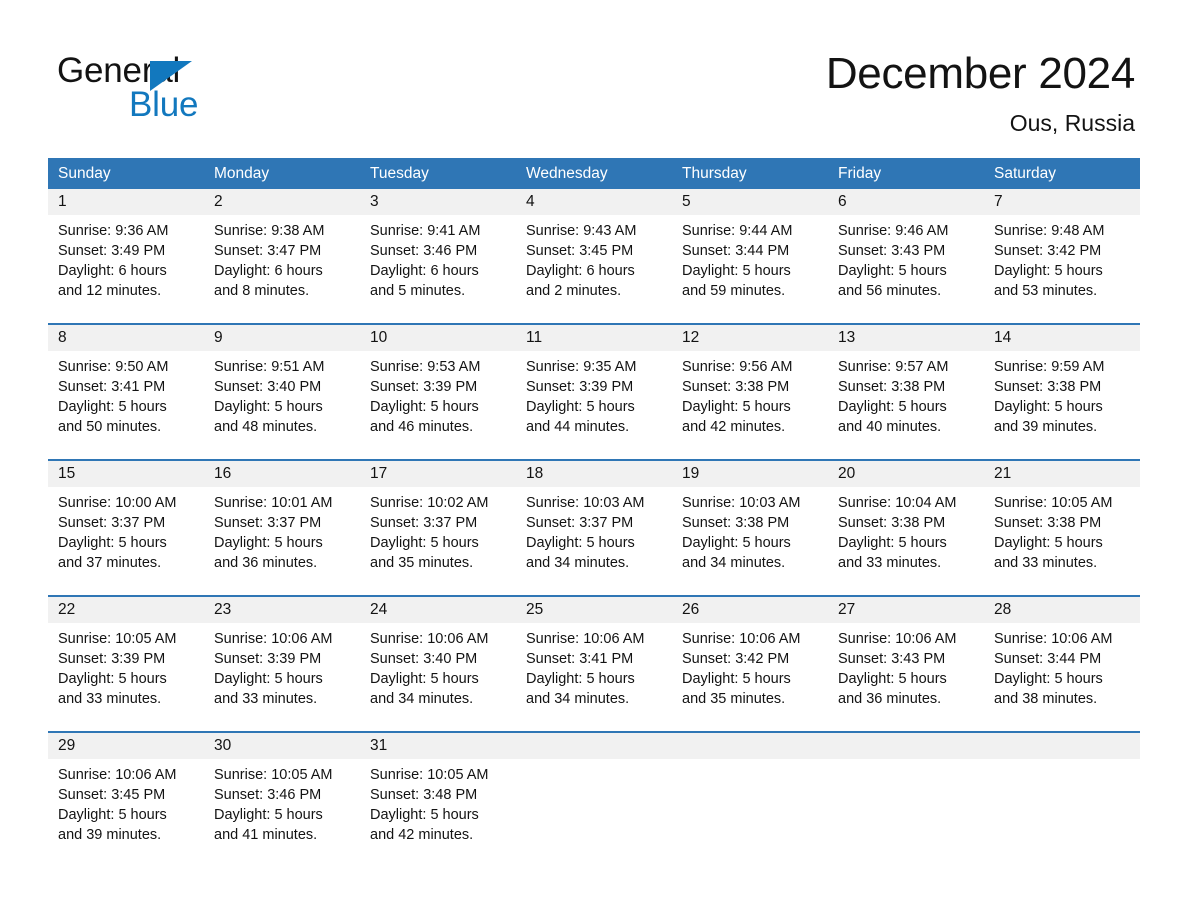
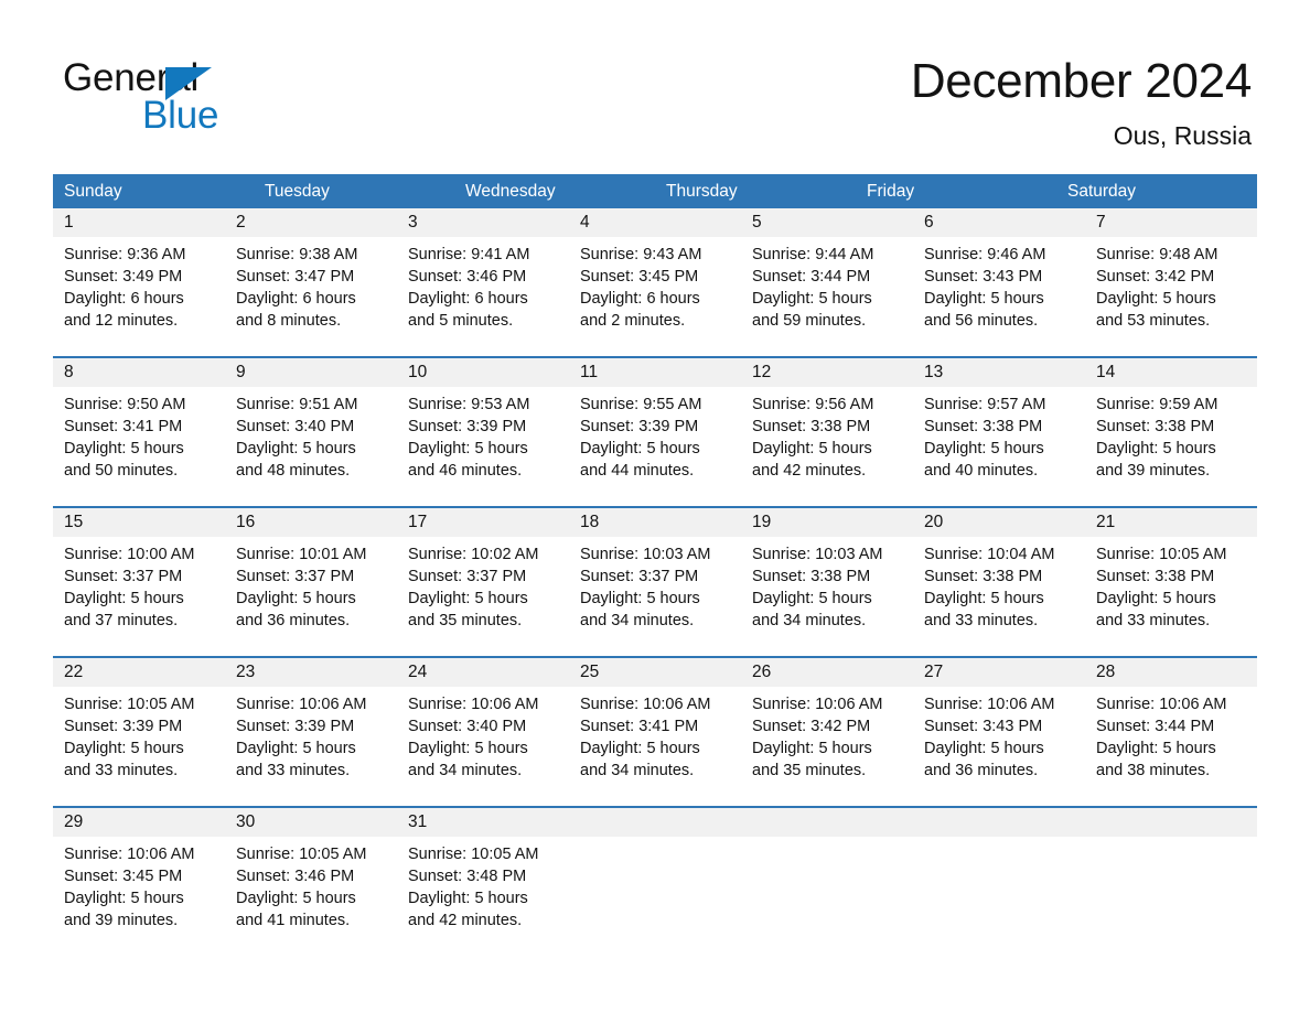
  General
  Blue
  December 2024
  Ous, Russia
  Sunday
- Monday
  Tuesday
  Wednesday
  Thursday
  Friday
  Saturday
  1
  2
  3
  4
  5
  6
  7
  Sunrise: 9:36 AM
  Sunset: 3:49 PM
  Daylight: 6 hours
  and 12 minutes.
  Sunrise: 9:38 AM
  Sunset: 3:47 PM
  Daylight: 6 hours
  and 8 minutes.
  Sunrise: 9:41 AM
  Sunset: 3:46 PM
  Daylight: 6 hours
  and 5 minutes.
  Sunrise: 9:43 AM
  Sunset: 3:45 PM
  Daylight: 6 hours
  and 2 minutes.
  Sunrise: 9:44 AM
  Sunset: 3:44 PM
  Daylight: 5 hours
  and 59 minutes.
  Sunrise: 9:46 AM
  Sunset: 3:43 PM
  Daylight: 5 hours
  and 56 minutes.
  Sunrise: 9:48 AM
  Sunset: 3:42 PM
  Daylight: 5 hours
  and 53 minutes.
  8
  9
  10
  11
  12
  13
  14
  Sunrise: 9:50 AM
  Sunset: 3:41 PM
  Daylight: 5 hours
  and 50 minutes.
  Sunrise: 9:51 AM
  Sunset: 3:40 PM
  Daylight: 5 hours
  and 48 minutes.
  Sunrise: 9:53 AM
  Sunset: 3:39 PM
  Daylight: 5 hours
  and 46 minutes.
- Sunrise: 9:35 AM
+ Sunrise: 9:55 AM
  Sunset: 3:39 PM
  Daylight: 5 hours
  and 44 minutes.
  Sunrise: 9:56 AM
  Sunset: 3:38 PM
  Daylight: 5 hours
  and 42 minutes.
  Sunrise: 9:57 AM
  Sunset: 3:38 PM
  Daylight: 5 hours
  and 40 minutes.
  Sunrise: 9:59 AM
  Sunset: 3:38 PM
  Daylight: 5 hours
  and 39 minutes.
  15
  16
  17
  18
  19
  20
  21
  Sunrise: 10:00 AM
  Sunset: 3:37 PM
  Daylight: 5 hours
  and 37 minutes.
  Sunrise: 10:01 AM
  Sunset: 3:37 PM
  Daylight: 5 hours
  and 36 minutes.
  Sunrise: 10:02 AM
  Sunset: 3:37 PM
  Daylight: 5 hours
  and 35 minutes.
  Sunrise: 10:03 AM
  Sunset: 3:37 PM
  Daylight: 5 hours
  and 34 minutes.
  Sunrise: 10:03 AM
  Sunset: 3:38 PM
  Daylight: 5 hours
  and 34 minutes.
  Sunrise: 10:04 AM
  Sunset: 3:38 PM
  Daylight: 5 hours
  and 33 minutes.
  Sunrise: 10:05 AM
  Sunset: 3:38 PM
  Daylight: 5 hours
  and 33 minutes.
  22
  23
  24
  25
  26
  27
  28
  Sunrise: 10:05 AM
  Sunset: 3:39 PM
  Daylight: 5 hours
  and 33 minutes.
  Sunrise: 10:06 AM
  Sunset: 3:39 PM
  Daylight: 5 hours
  and 33 minutes.
  Sunrise: 10:06 AM
  Sunset: 3:40 PM
  Daylight: 5 hours
  and 34 minutes.
  Sunrise: 10:06 AM
  Sunset: 3:41 PM
  Daylight: 5 hours
  and 34 minutes.
  Sunrise: 10:06 AM
  Sunset: 3:42 PM
  Daylight: 5 hours
  and 35 minutes.
  Sunrise: 10:06 AM
  Sunset: 3:43 PM
  Daylight: 5 hours
  and 36 minutes.
  Sunrise: 10:06 AM
  Sunset: 3:44 PM
  Daylight: 5 hours
  and 38 minutes.
  29
  30
  31
  Sunrise: 10:06 AM
  Sunset: 3:45 PM
  Daylight: 5 hours
  and 39 minutes.
  Sunrise: 10:05 AM
  Sunset: 3:46 PM
  Daylight: 5 hours
  and 41 minutes.
  Sunrise: 10:05 AM
  Sunset: 3:48 PM
  Daylight: 5 hours
  and 42 minutes.
